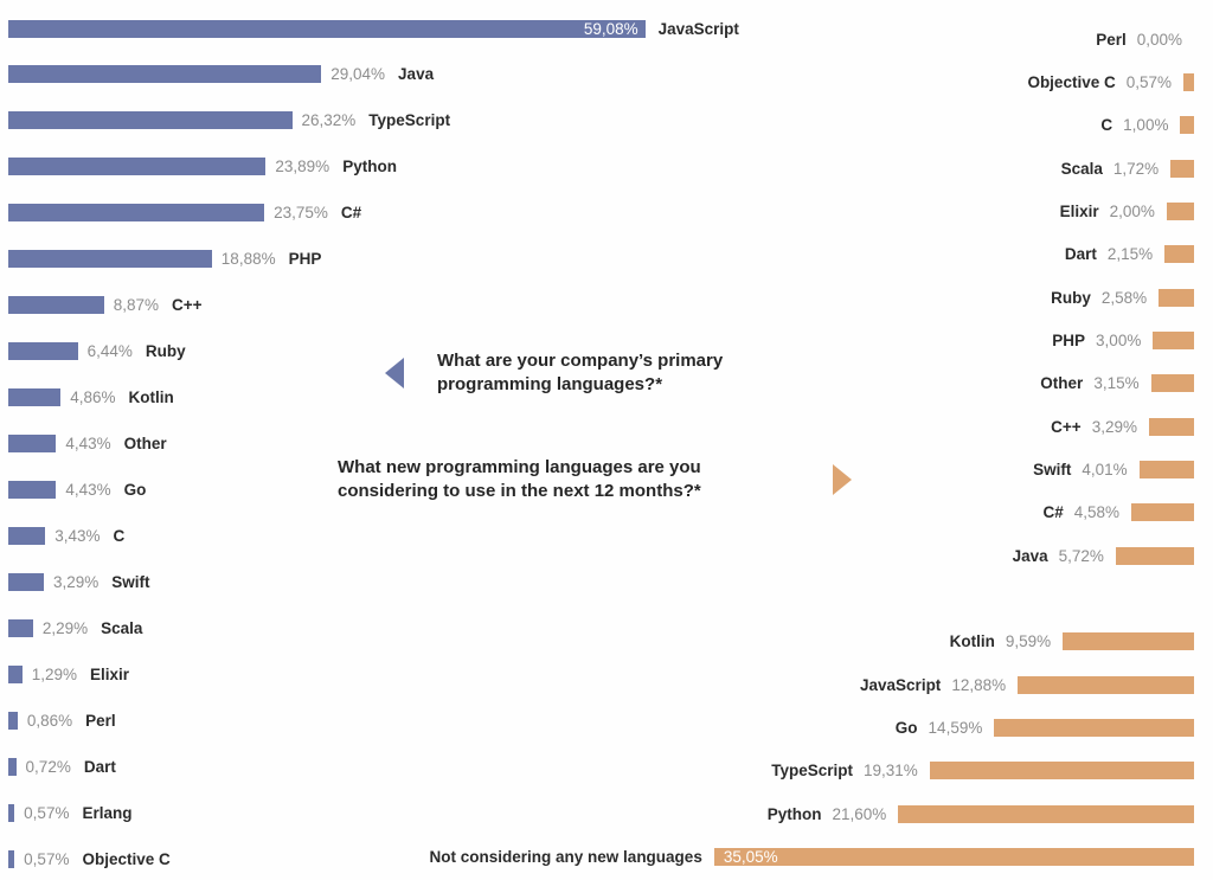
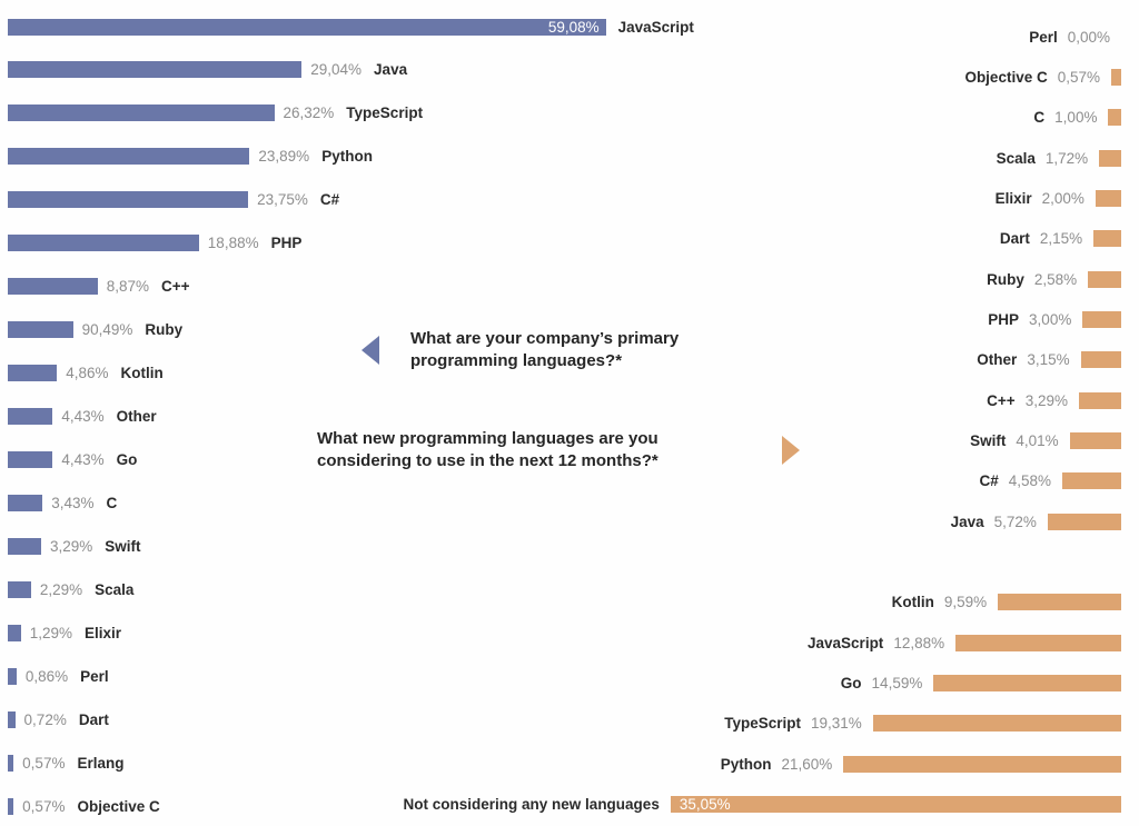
  59,08%
  JavaScript
  29,04%
  Java
  26,32%
  TypeScript
  23,89%
  Python
  23,75%
  C#
  18,88%
  PHP
  8,87%
  C++
- 6,44%
+ 90,49%
  Ruby
  4,86%
  Kotlin
  4,43%
  Other
  4,43%
  Go
  3,43%
  C
  3,29%
  Swift
  2,29%
  Scala
  1,29%
  Elixir
  0,86%
  Perl
  0,72%
  Dart
  0,57%
  Erlang
  0,57%
  Objective C
  Perl
  0,00%
  Objective C
  0,57%
  C
  1,00%
  Scala
  1,72%
  Elixir
  2,00%
  Dart
  2,15%
  Ruby
  2,58%
  PHP
  3,00%
  Other
  3,15%
  C++
  3,29%
  Swift
  4,01%
  C#
  4,58%
  Java
  5,72%
  Kotlin
  9,59%
  JavaScript
  12,88%
  Go
  14,59%
  TypeScript
  19,31%
  Python
  21,60%
  Not considering any new languages
  35,05%
  What are your company’s primary programming languages?*
  What new programming languages are you considering to use in the next 12 months?*
